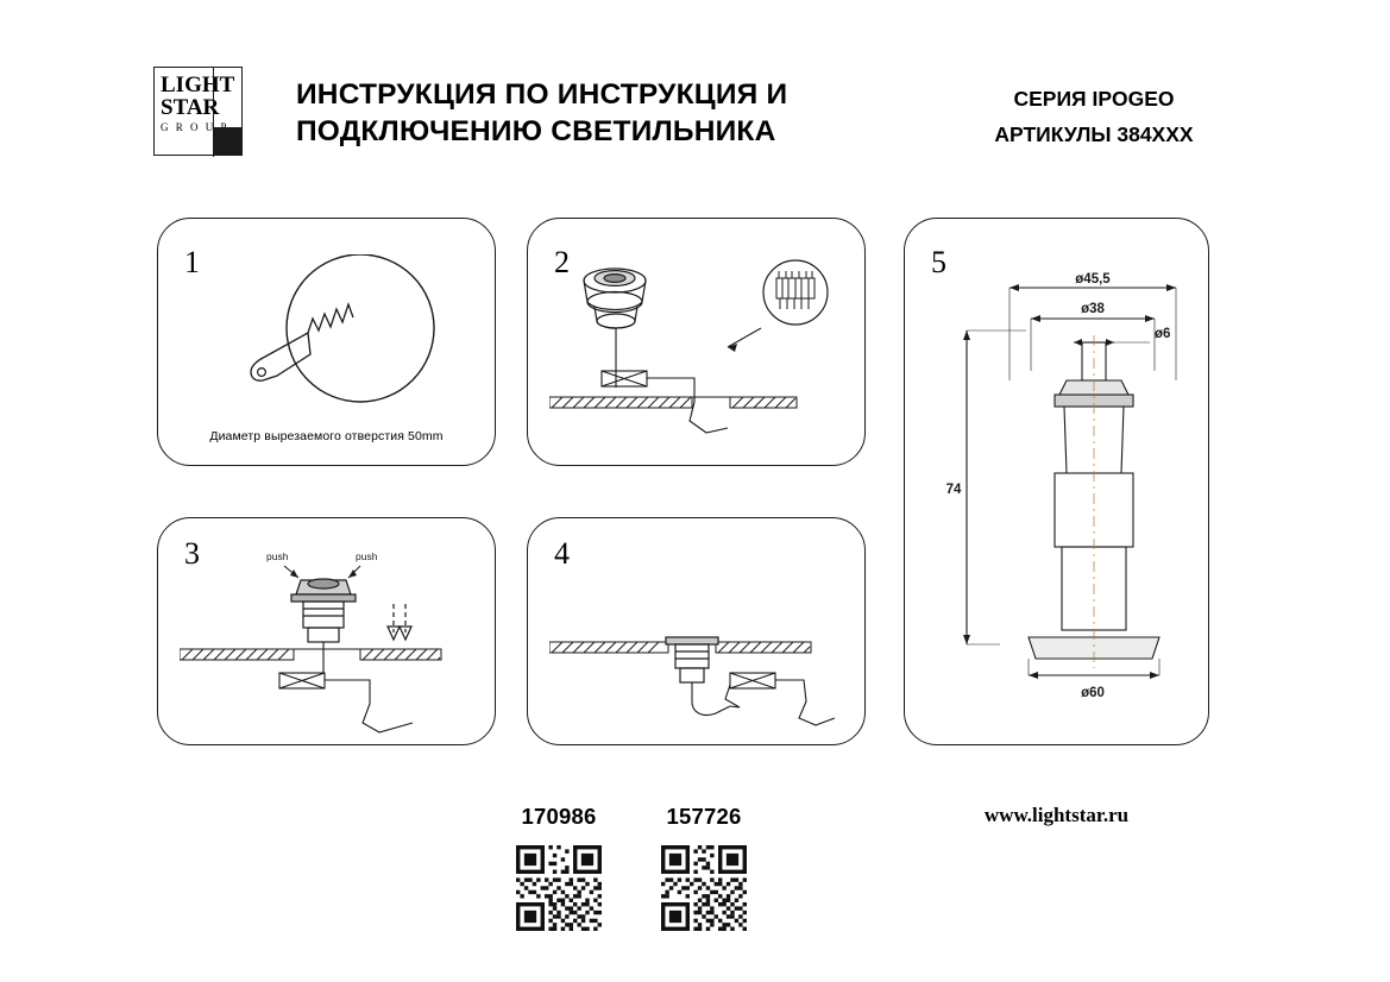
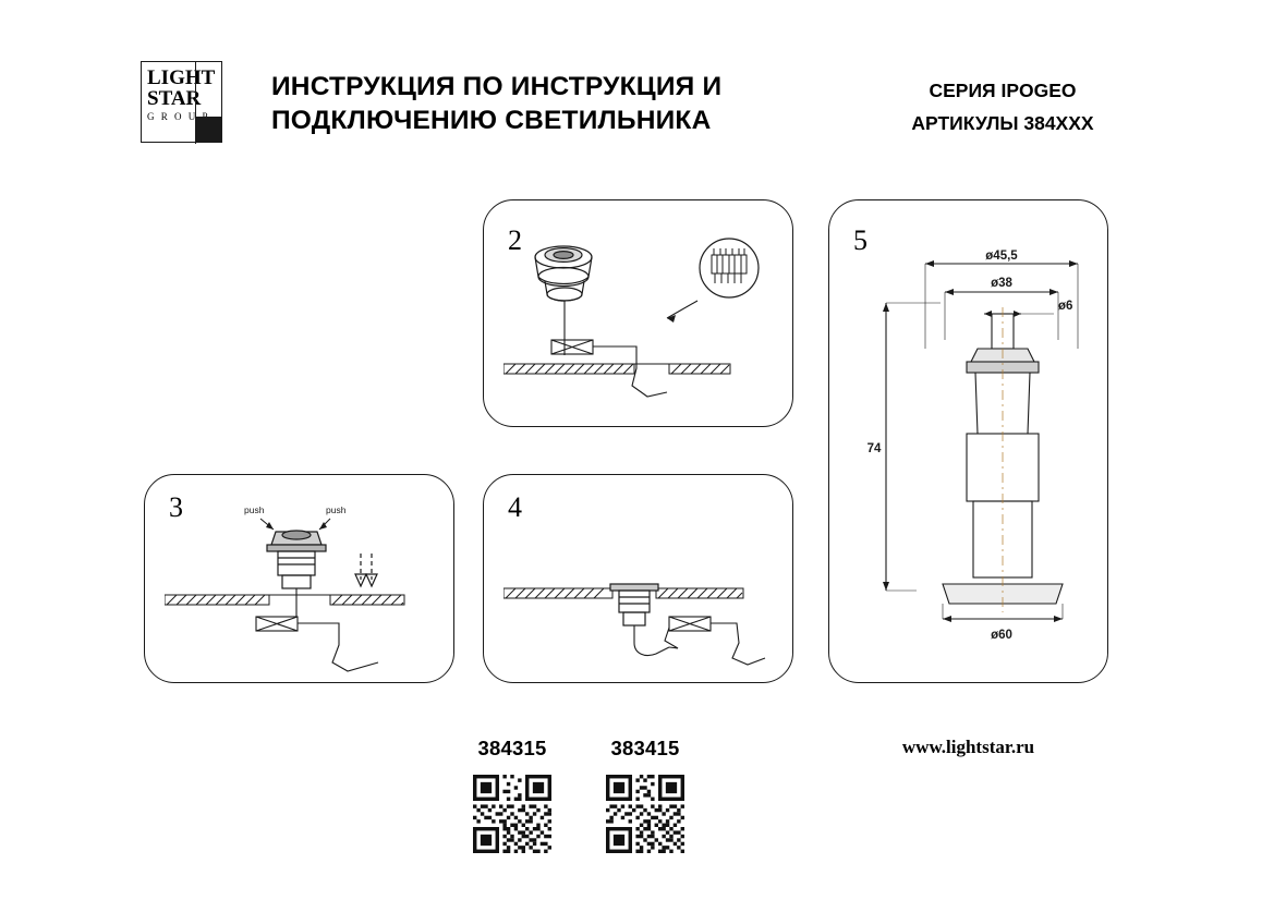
  LIGHT
  STAR
  G R O U
  ИНСТРУКЦИЯ ПО ИНСТРУКЦИЯ И ПОДКЛЮЧЕНИЮ СВЕТИЛЬНИКА
  СЕРИЯ IPOGEO
  АРТИКУЛЫ 384XXX
- 1
- Диаметр вырезаемого отверстия 50mm
  2
  3
  push
  push
  4
  5
  ø45,5
  ø38
  ø6
  74
  ø60
- 170986
+ 384315
- 157726
+ 383415
  www.lightstar.ru
